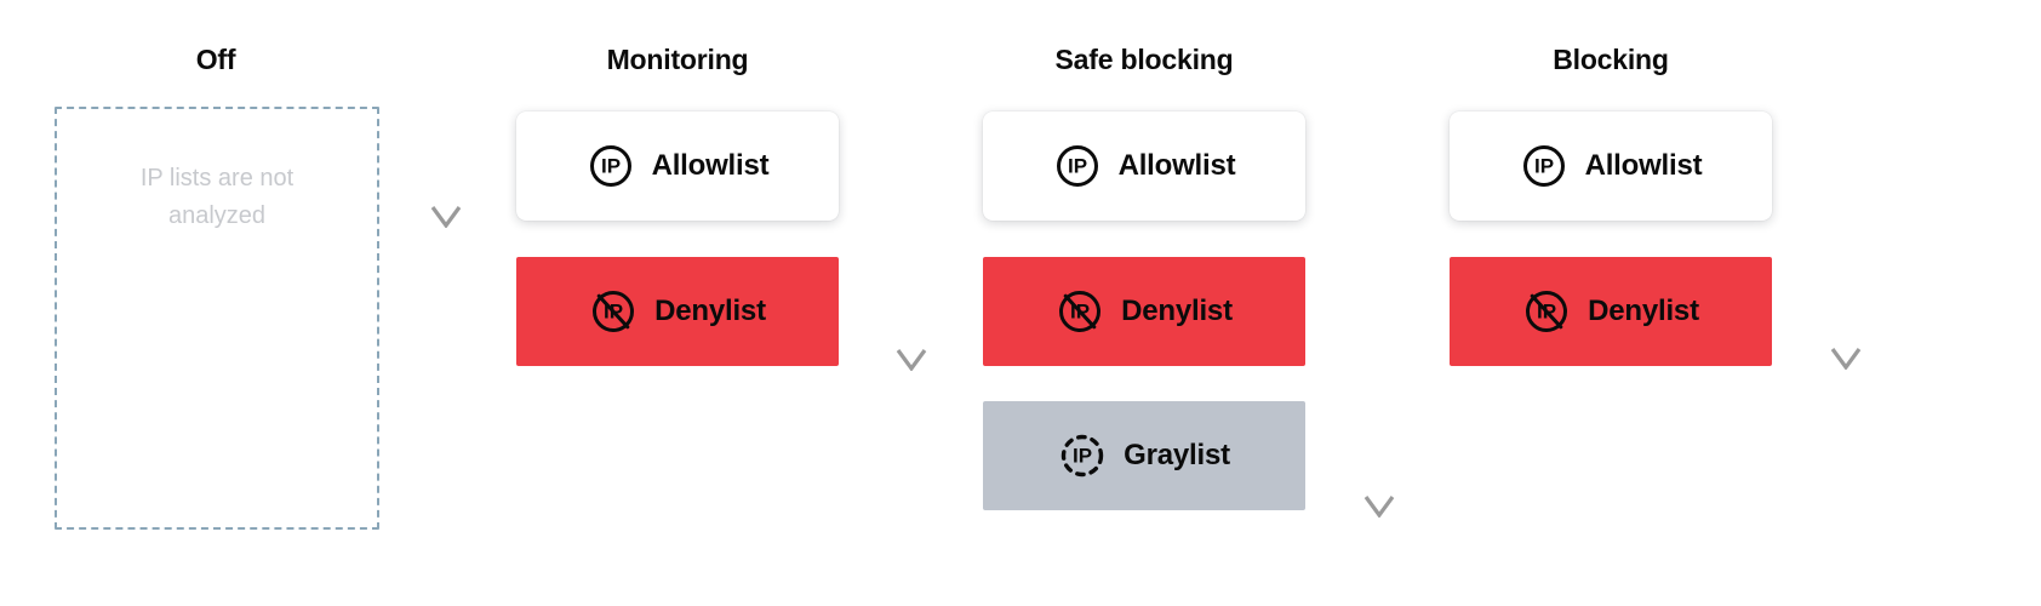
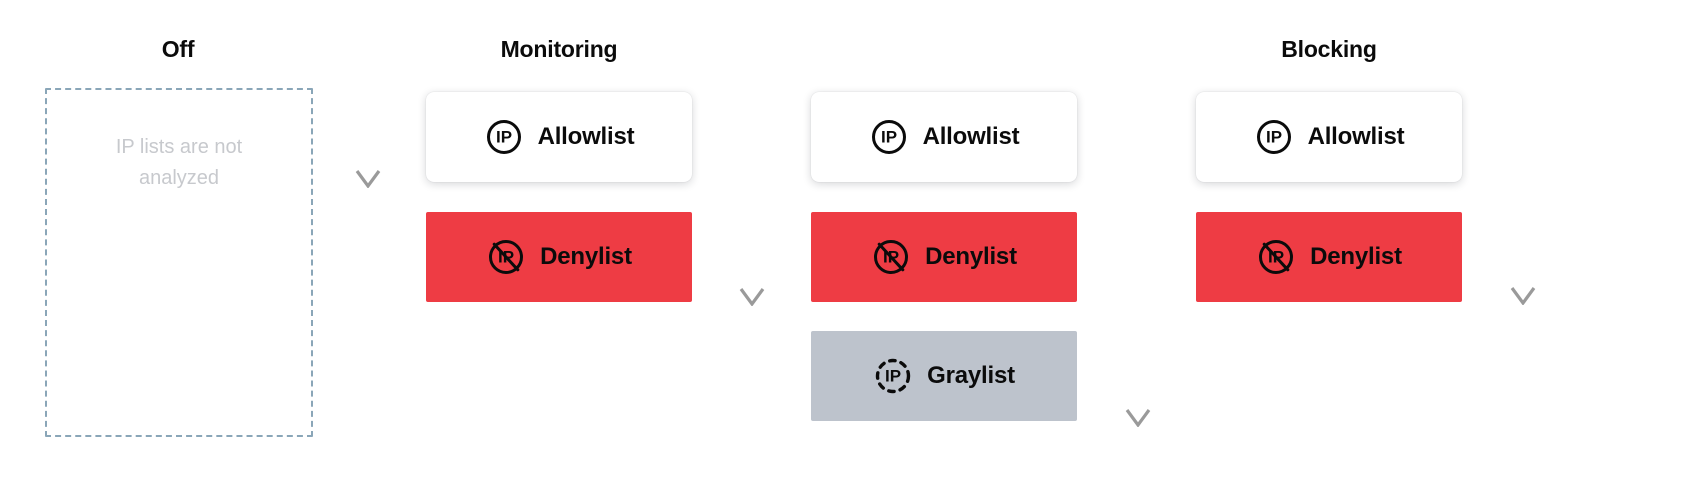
  Off
  IP lists are not analyzed
  Monitoring
  IP
  Allowlist
  IP
  Denylist
- Safe blocking
  IP
  Allowlist
  IP
  Denylist
  IP
  Graylist
  Blocking
  IP
  Allowlist
  IP
  Denylist
